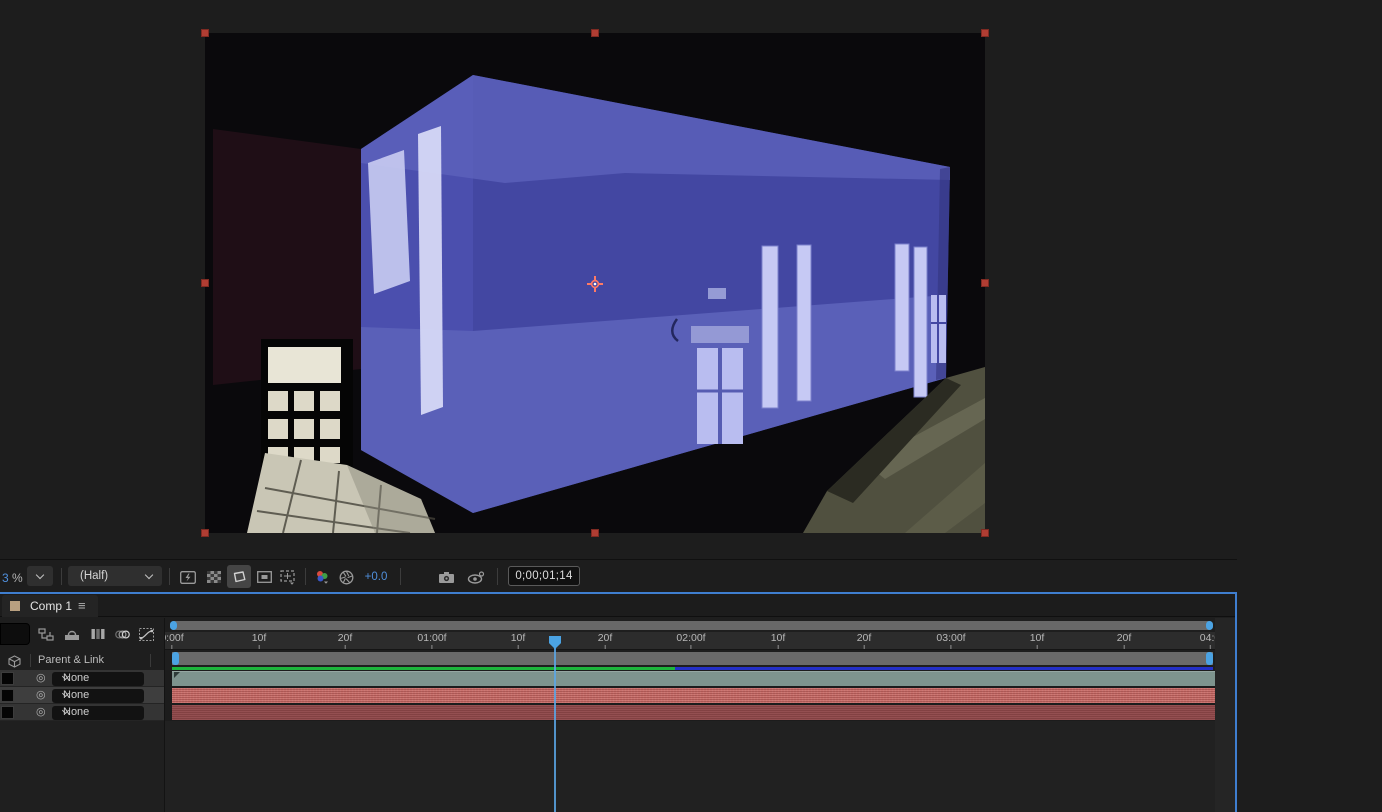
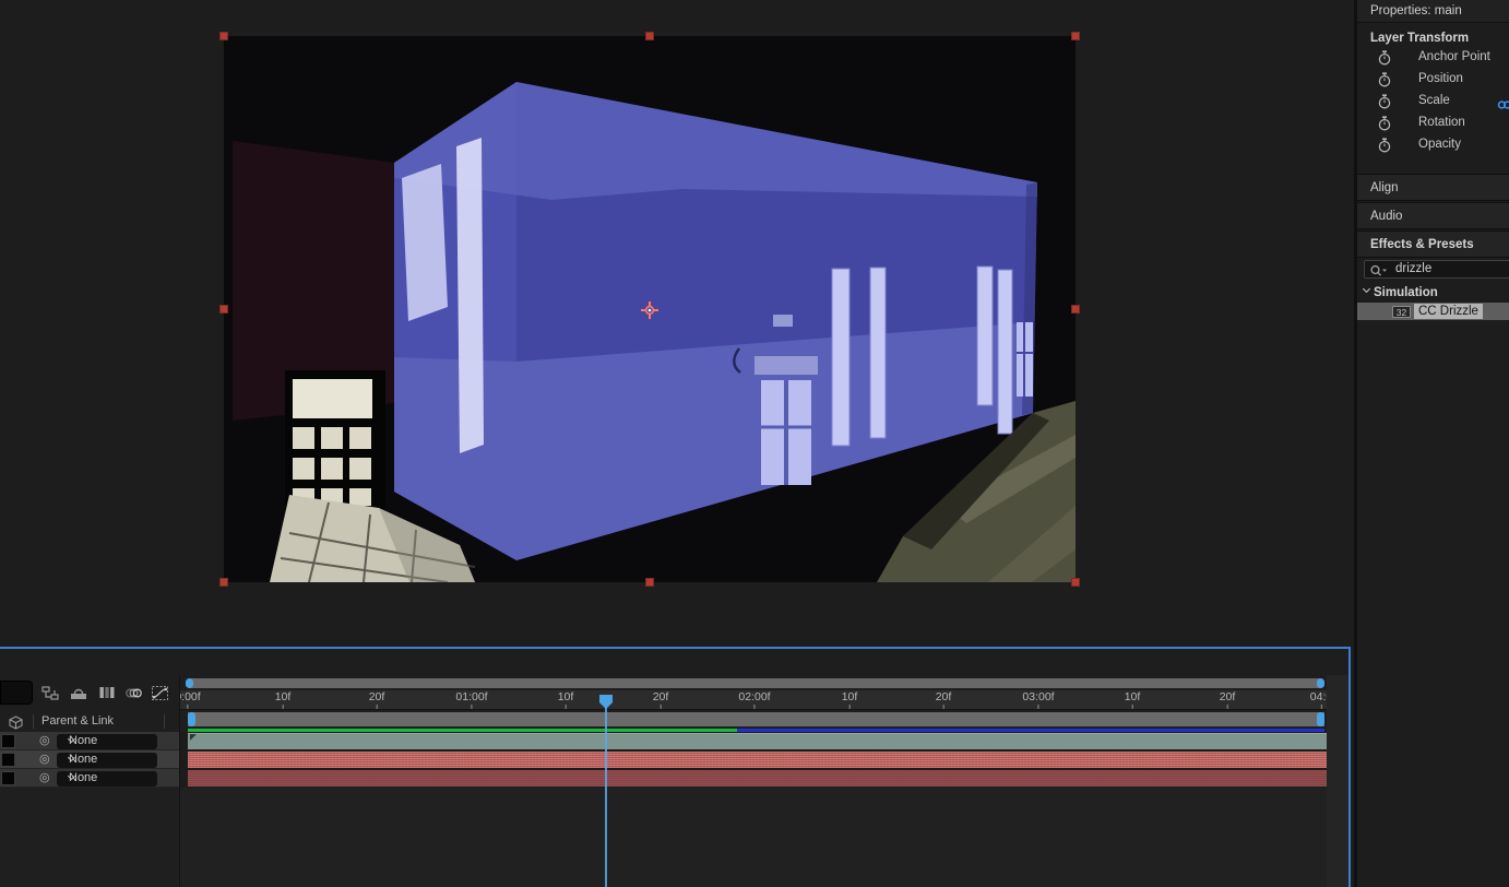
- 3 %
- (Half)
- +0.0
- 0;00;01;14
- Comp 1
- ≡
  :00f
  10f
  20f
  01:00f
  10f
  20f
  02:00f
  10f
  20f
  03:00f
  10f
  20f
  04:
  Parent & Link
  ◎
  None
  ◎
  None
  ◎
  None
+ Properties: main
+ Layer Transform
+ Anchor Point
+ Position
+ Scale
+ Rotation
+ Opacity
+ Align
+ Audio
+ Effects & Presets
+ drizzle
+ Simulation
+ 32
+ CC Drizzle
